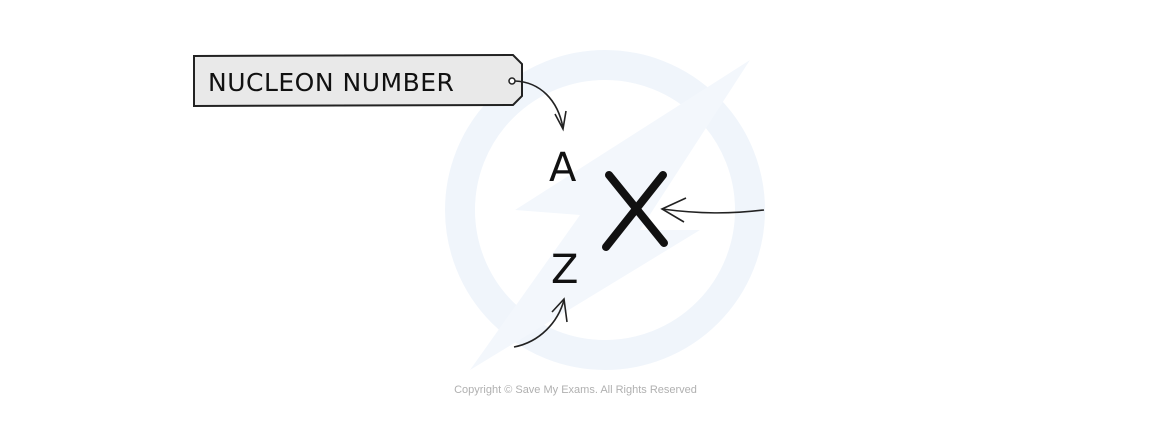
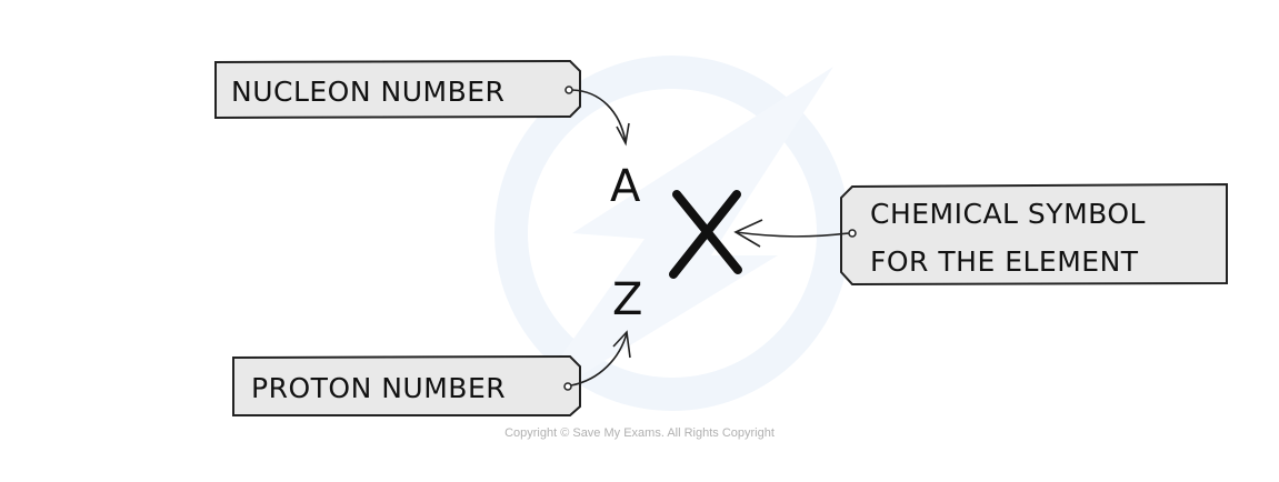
  NUCLEON NUMBER
+ PROTON NUMBER
+ CHEMICAL SYMBOL
+ FOR THE ELEMENT
  A
  Z
- Copyright © Save My Exams. All Rights Reserved
+ Copyright © Save My Exams. All Rights Copyright
